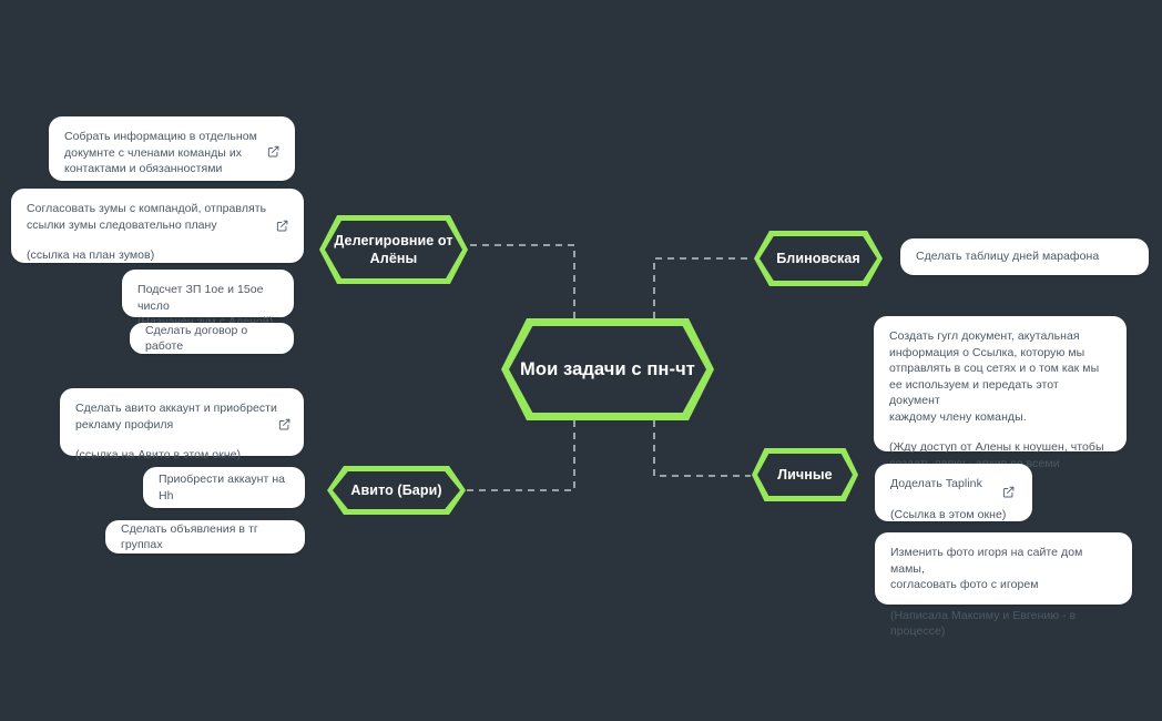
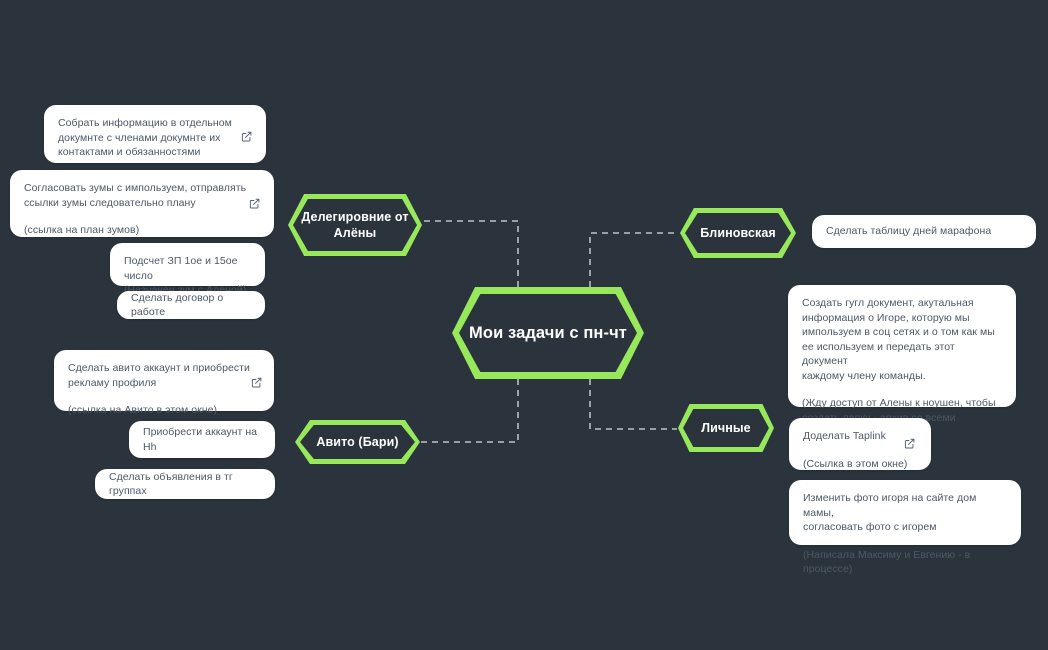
  Мои задачи с пн-чт
  Делегировние от Алёны
  Авито (Бари)
  Блиновская
  Личные
  Собрать информацию в отдельном
- докумнте с членами команды их
+ докумнте с членами докумнте их
  контактами и обязанностями
- Согласовать зумы с компандой, отправлять
+ Согласовать зумы с импользуем, отправлять
  ссылки зумы следовательно плану
  (ссылка на план зумов)
  Подсчет ЗП 1ое и 15ое число
  (Назначен зум с Аленой)
  Сделать договор о работе
  Сделать авито аккаунт и приобрести
  рекламу профиля
  (ссылка на Авито в этом окне)
  Приобрести аккаунт на Hh
  Сделать объявления в тг группах
  Сделать таблицу дней марафона
  Создать гугл документ, акутальная
- информация о Ссылка, которую мы
+ информация о Игоре, которую мы
- отправлять в соц сетях и о том как мы
+ импользуем в соц сетях и о том как мы
  ее используем и передать этот документ
  каждому члену команды.
  (Жду доступ от Алены к ноушен, чтобы
  Доделать Taplink
  (Ссылка в этом окне)
  Изменить фото игоря на сайте дом мамы,
  согласовать фото с игорем
  (Написала Максиму и Евгению - в процессе)
